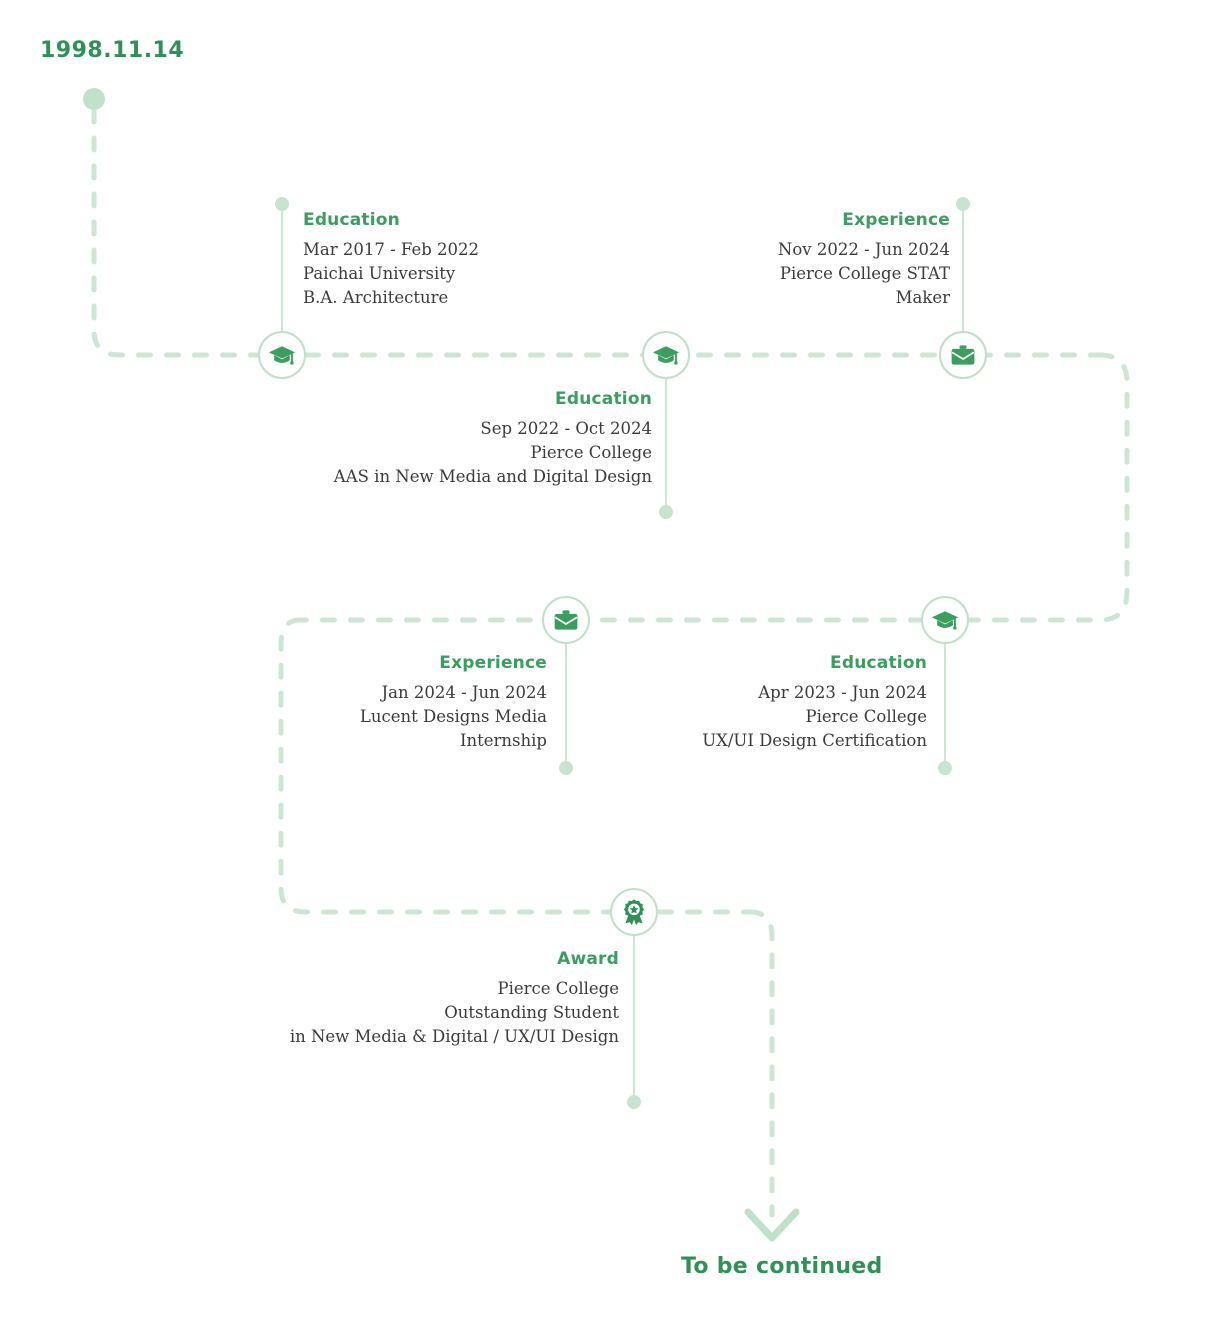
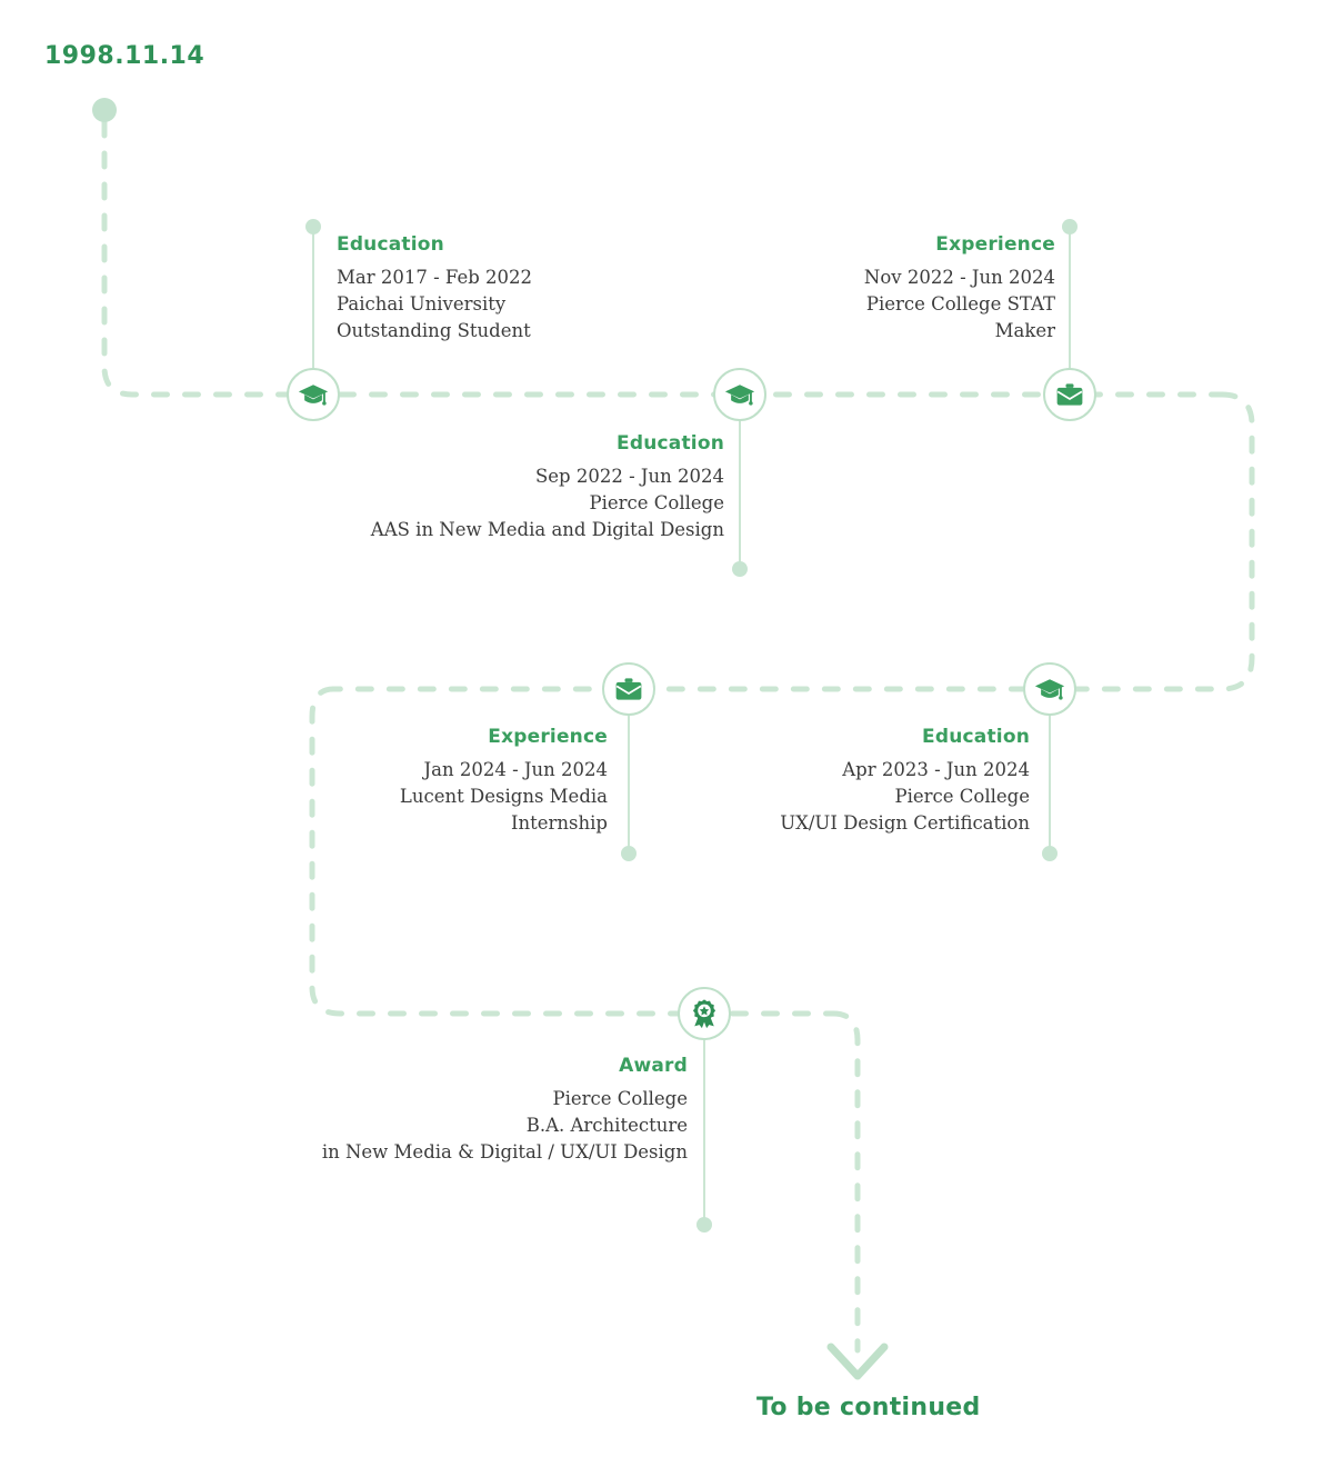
  1998.11.14
  Education
  Mar 2017 - Feb 2022
  Paichai University
- B.A. Architecture
+ Outstanding Student
  Experience
  Nov 2022 - Jun 2024
  Pierce College STAT
  Maker
  Education
- Sep 2022 - Oct 2024
+ Sep 2022 - Jun 2024
  Pierce College
  AAS in New Media and Digital Design
  Experience
  Jan 2024 - Jun 2024
  Lucent Designs Media
  Internship
  Education
  Apr 2023 - Jun 2024
  Pierce College
  UX/UI Design Certification
  Award
  Pierce College
- Outstanding Student
+ B.A. Architecture
  in New Media & Digital / UX/UI Design
  To be continued
